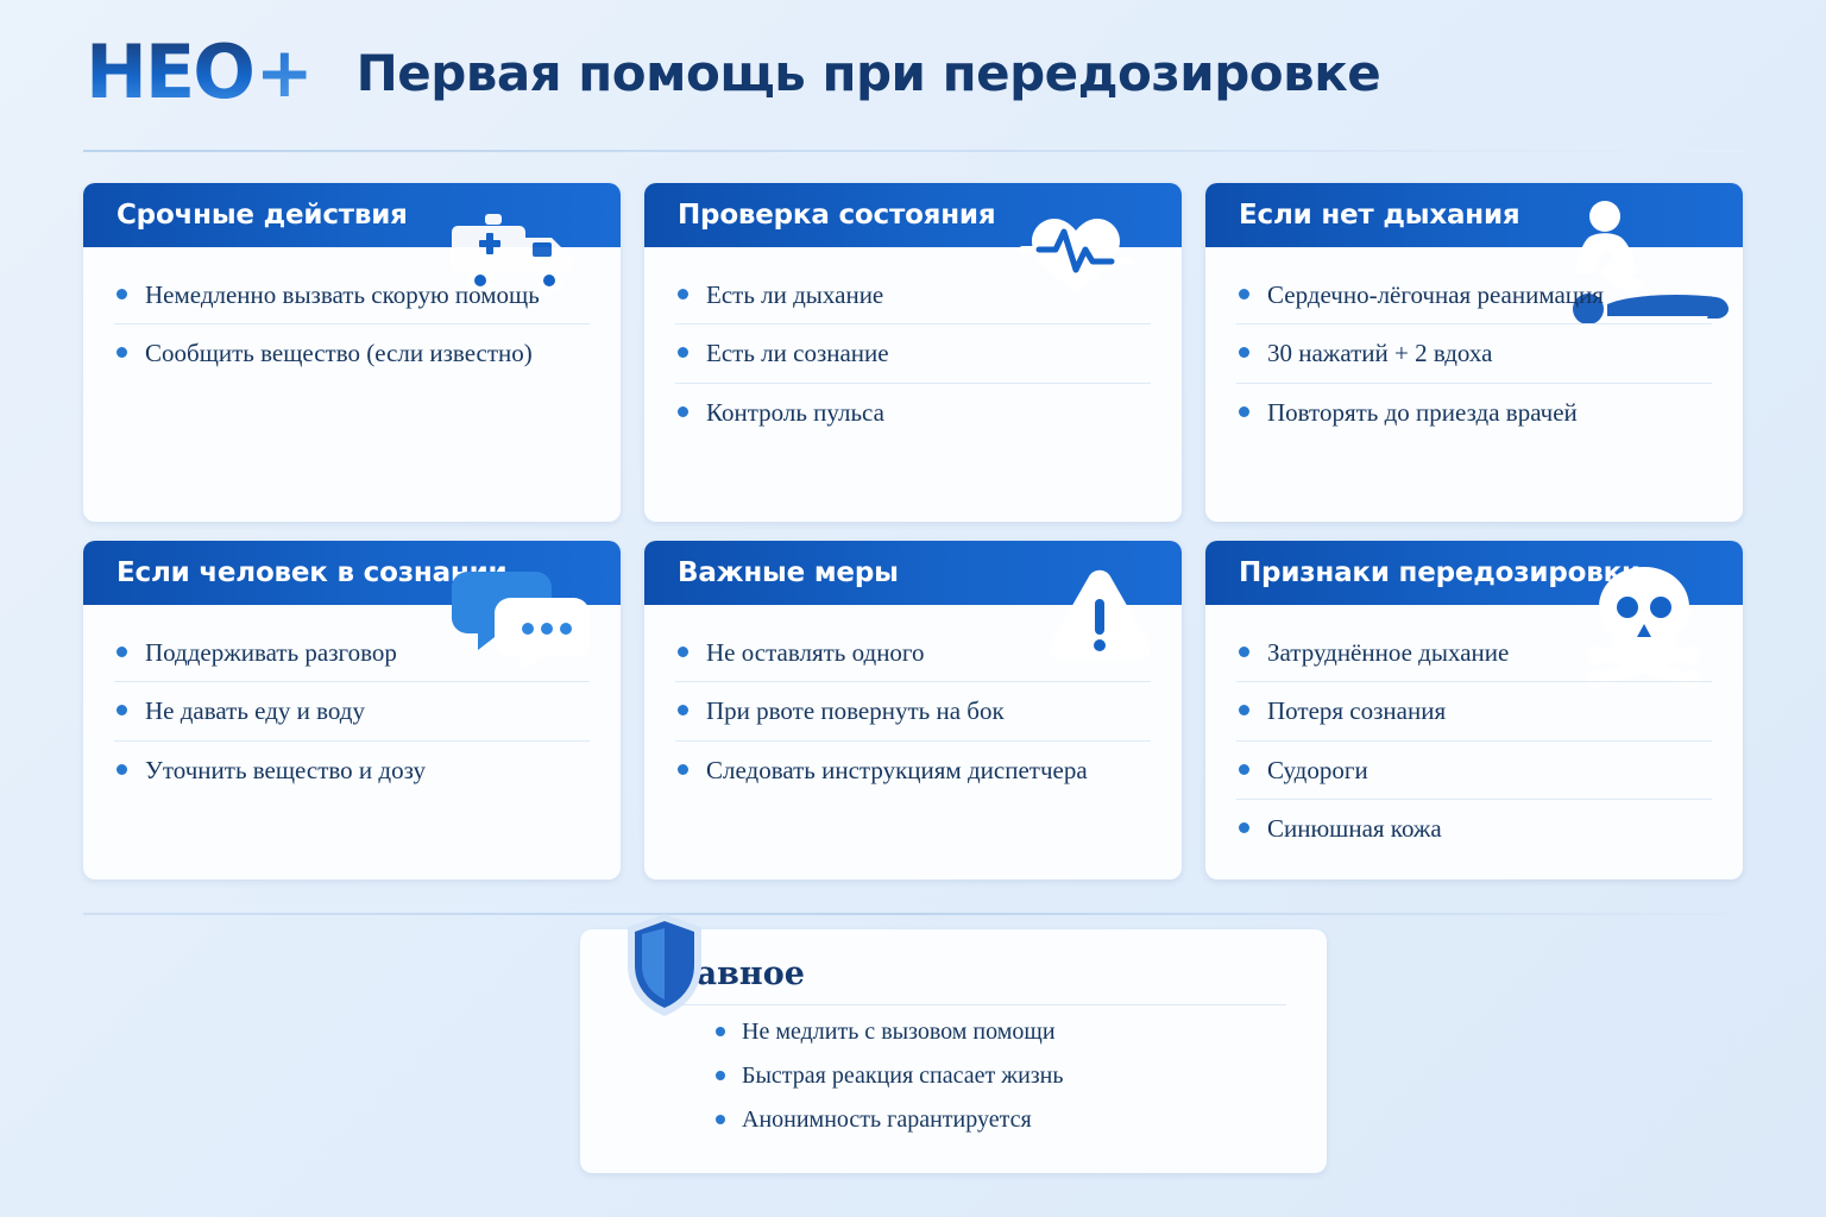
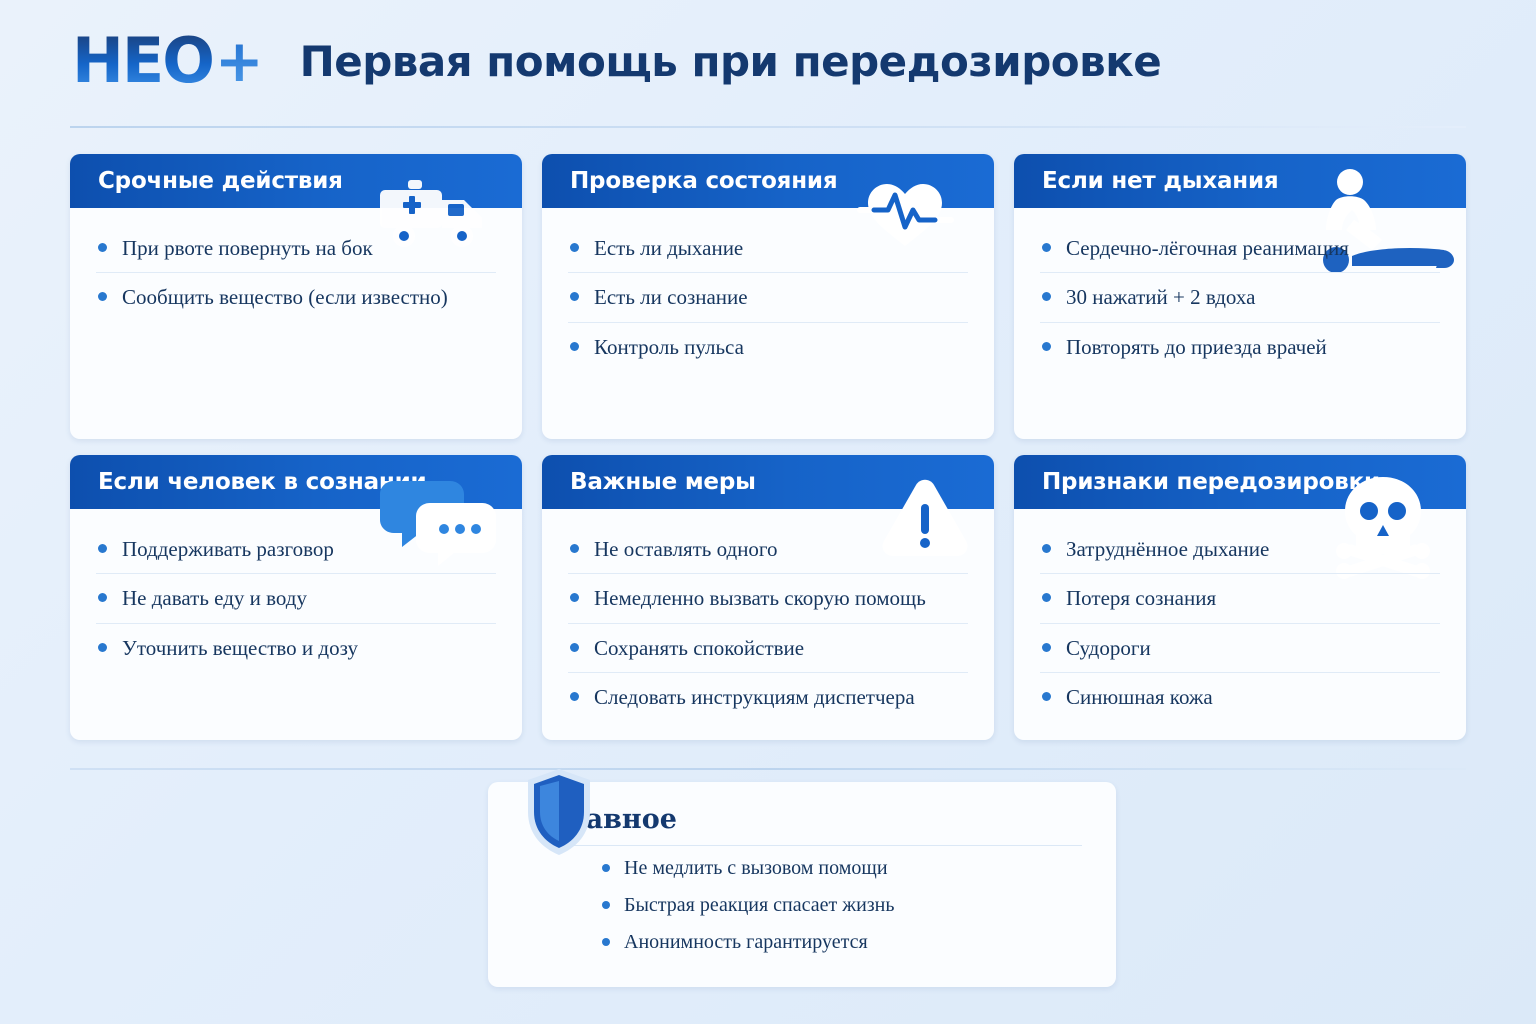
  HEO
  +
  Первая помощь при передозировке
  Срочные действия
- Немедленно вызвать скорую помощь
+ При рвоте повернуть на бок
  Сообщить вещество (если известно)
  Проверка состояния
  Есть ли дыхание
  Есть ли сознание
  Контроль пульса
  Если нет дыхания
  Сердечно-лёгочная реанимация
  30 нажатий + 2 вдоха
  Повторять до приезда врачей
  Если человек в сознан
  Поддерживать разговор
  Не давать еду и воду
  Уточнить вещество и дозу
  Важные меры
  Не оставлять одного
- При рвоте повернуть на бок
+ Немедленно вызвать скорую помощь
+ Сохранять спокойствие
  Следовать инструкциям диспетчера
  Признаки передозировк
  Затруднённое дыхание
  Потеря сознания
  Судороги
  Синюшная кожа
  авное
  Не медлить с вызовом помощи
  Быстрая реакция спасает жизнь
  Анонимность гарантируется
